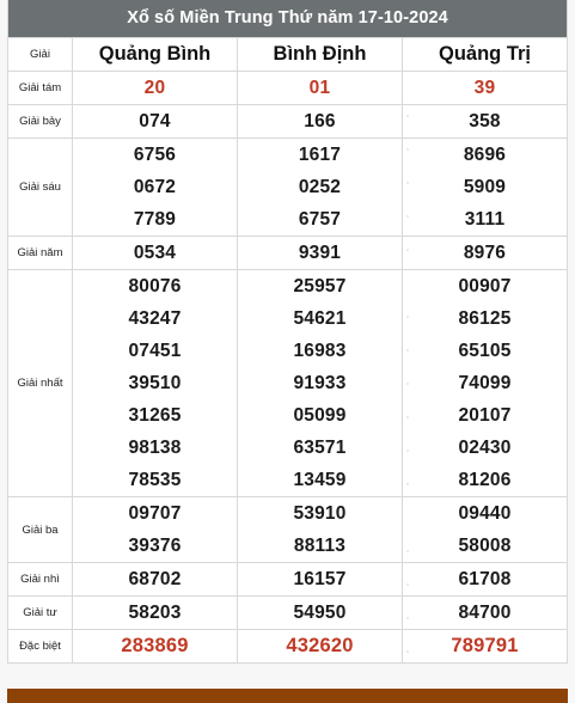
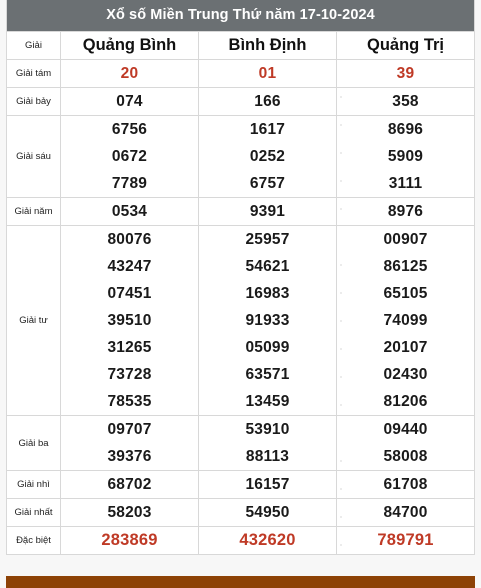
  Xổ số Miền Trung Thứ năm 17-10-2024
  Giải	Quảng Bình	Bình Định	Quảng Trị
  Giải tám	20	01	39
  Giải bảy	074	166	358
  Giải sáu	6756	1617	8696
  0672	0252	5909
  7789	6757	3111
  Giải năm	0534	9391	8976
- Giải nhất	80076	25957	00907
+ Giải tư	80076	25957	00907
  43247	54621	86125
  07451	16983	65105
  39510	91933	74099
  31265	05099	20107
- 98138	63571	02430
+ 73728	63571	02430
  78535	13459	81206
  Giải ba	09707	53910	09440
  39376	88113	58008
  Giải nhì	68702	16157	61708
- Giải tư	58203	54950	84700
+ Giải nhất	58203	54950	84700
  Đặc biệt	283869	432620	789791
